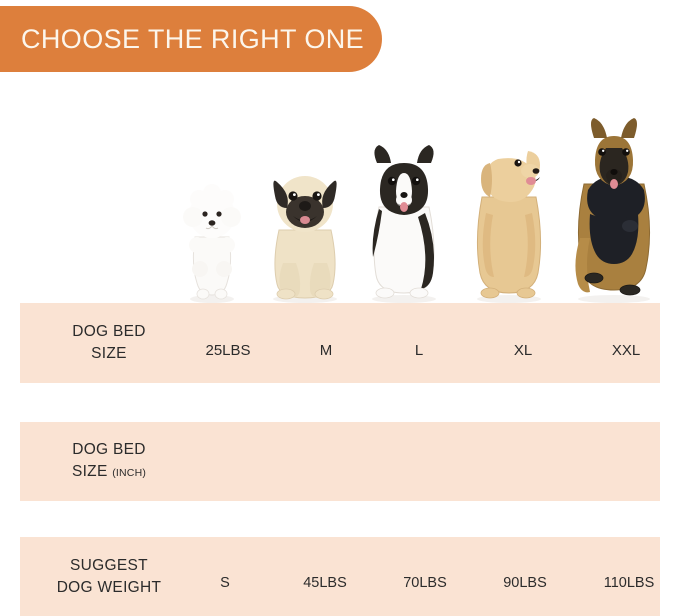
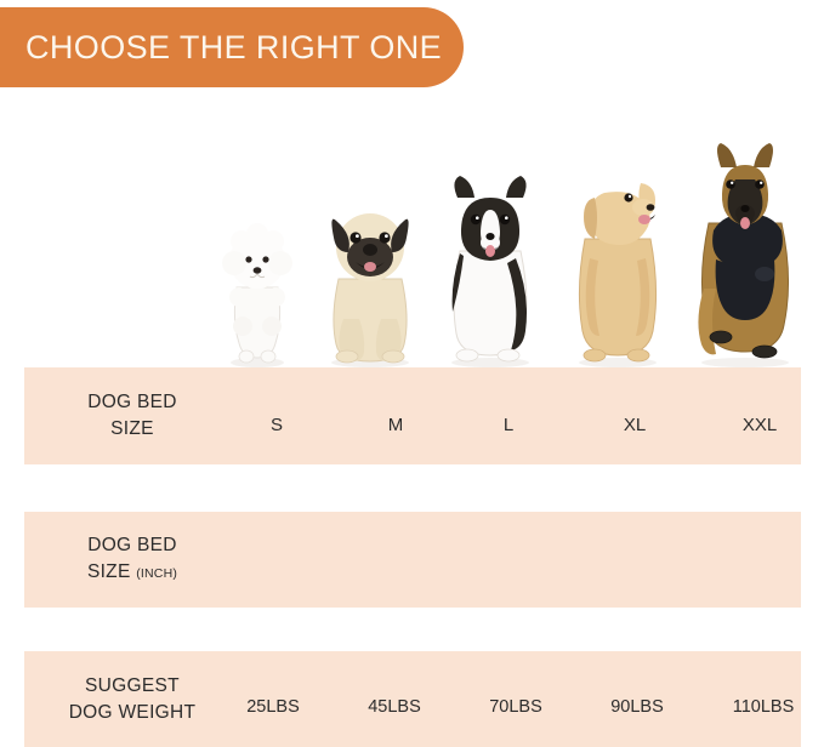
  CHOOSE THE RIGHT ONE
  DOG BED
  SIZE
- 25LBS
+ S
  M
  L
  XL
  XXL
  DOG BED
  SIZE (INCH)
  SUGGEST
  DOG WEIGHT
- S
+ 25LBS
  45LBS
  70LBS
  90LBS
  110LBS
